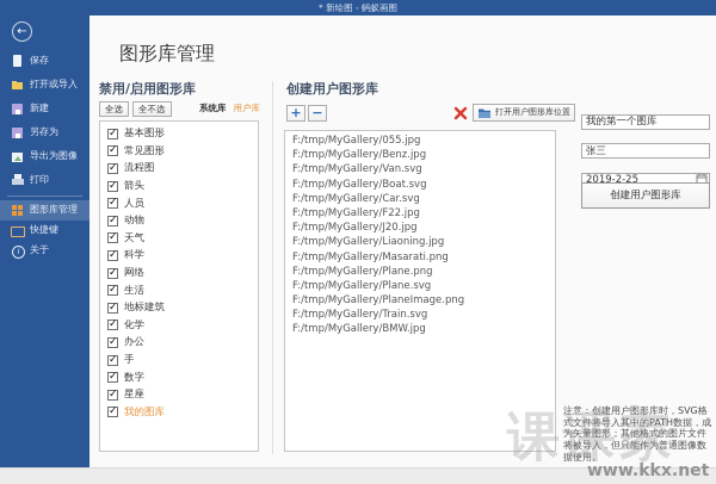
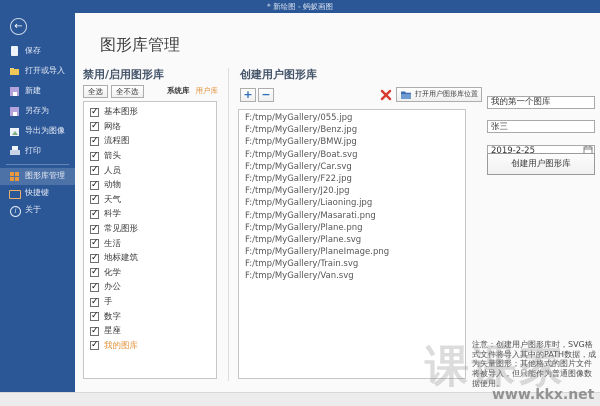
  * 新绘图 - 蚂蚁画图
  ←
  保存
  打开或导入
  新建
  另存为
  导出为图像
  打印
  图形库管理
  快捷键
  关于
  图形库管理
  禁用/启用图形库
  全选
  全不选
  系统库
  用户库
  基本图形
- 常见图形
+ 网络
  流程图
  箭头
  人员
  动物
  天气
  科学
- 网络
+ 常见图形
  生活
  地标建筑
  化学
  办公
  手
  数字
  星座
  我的图库
  创建用户图形库
  +
  −
  打开用户图形库位置
  F:/tmp/MyGallery/055.jpg
  F:/tmp/MyGallery/Benz.jpg
- F:/tmp/MyGallery/Van.svg
+ F:/tmp/MyGallery/BMW.jpg
  F:/tmp/MyGallery/Boat.svg
  F:/tmp/MyGallery/Car.svg
  F:/tmp/MyGallery/F22.jpg
  F:/tmp/MyGallery/J20.jpg
  F:/tmp/MyGallery/Liaoning.jpg
  F:/tmp/MyGallery/Masarati.png
  F:/tmp/MyGallery/Plane.png
  F:/tmp/MyGallery/Plane.svg
  F:/tmp/MyGallery/PlaneImage.png
  F:/tmp/MyGallery/Train.svg
- F:/tmp/MyGallery/BMW.jpg
+ F:/tmp/MyGallery/Van.svg
  我的第一个图库
  张三
  2019-2-25
  创建用户图形库
  注意：创建用户图形库时，SVG格式文件将导入其中的PATH数据，成为矢量图形；其他格式的图片文件将被导入，但只能作为普通图像数据使用。
  课课家
  www.kkx.net
